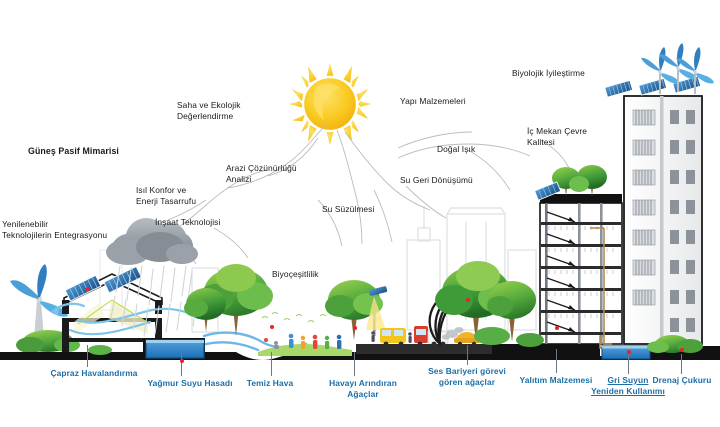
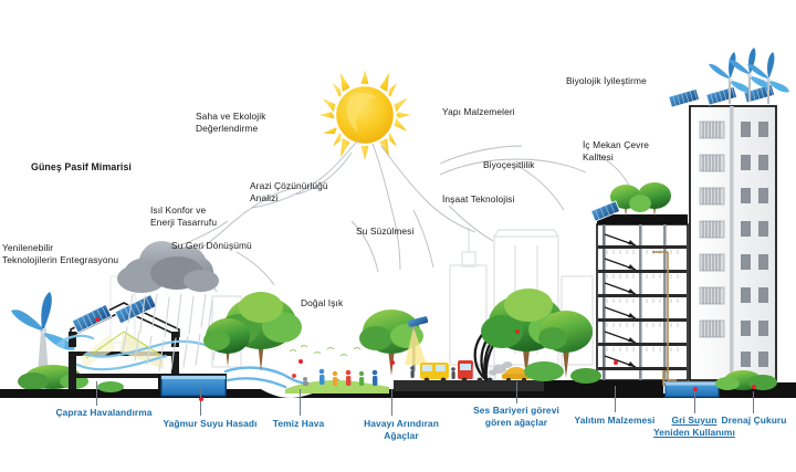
  Güneş Pasif Mimarisi
  Yenilenebilir
  Teknolojilerin Entegrasyonu
  Isıl Konfor ve
  Enerji Tasarrufu
- İnşaat Teknolojisi
+ Su Geri Dönüşümü
  Saha ve Ekolojik
  Değerlendirme
  Arazi Çözünürlüğü
  Analizi
- Biyoçeşitlilik
+ Doğal Işık
  Su Süzülmesi
  Yapı Malzemeleri
- Doğal Işık
+ Biyoçeşitlilik
- Su Geri Dönüşümü
+ İnşaat Teknolojisi
  Biyolojik İyileştirme
  İç Mekan Çevre
  Kalitesi
  Çapraz Havalandırma
  Yağmur Suyu Hasadı
  Temiz Hava
  Havayı Arındıran
  Ağaçlar
  Ses Bariyeri görevi
  gören ağaçlar
  Yalıtım Malzemesi
  Gri Suyun
  Yeniden Kullanımı
  Drenaj Çukuru
